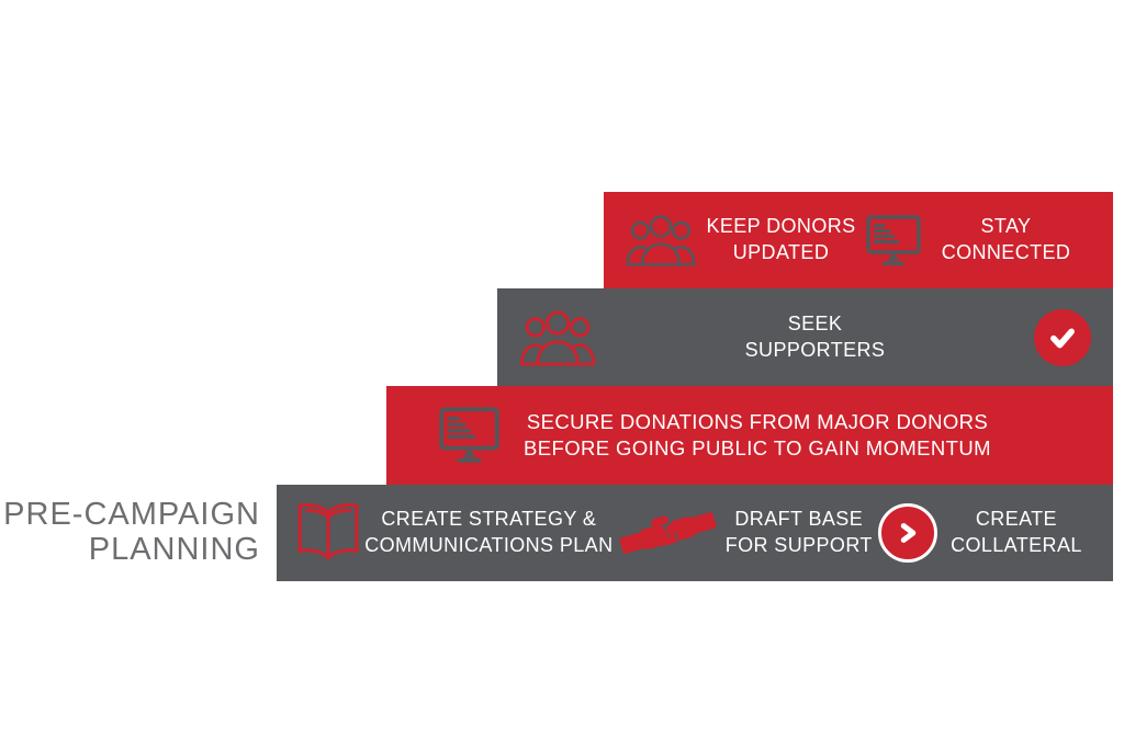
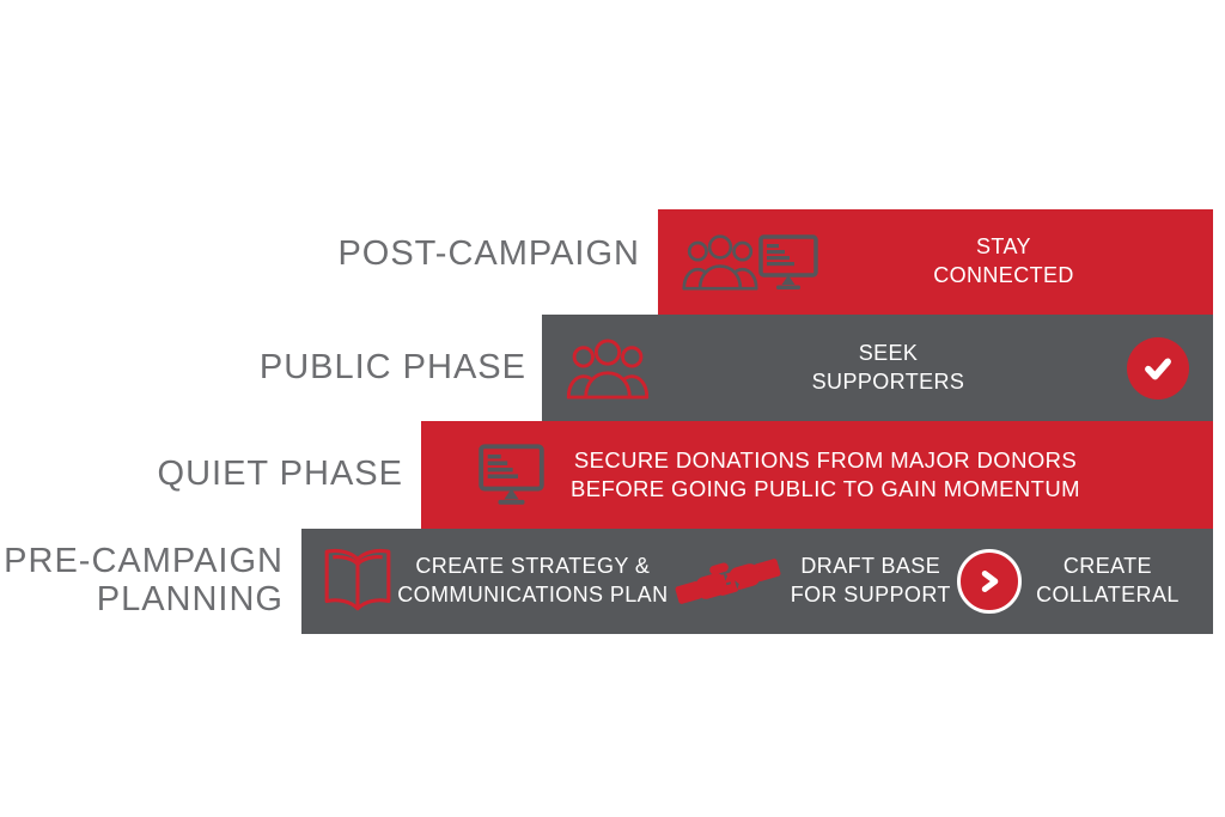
+ POST-CAMPAIGN
+ PUBLIC PHASE
+ QUIET PHASE
  PRE-CAMPAIGN
  PLANNING
- KEEP DONORS
- UPDATED
  STAY
  CONNECTED
  SEEK
  SUPPORTERS
  SECURE DONATIONS FROM MAJOR DONORS
  BEFORE GOING PUBLIC TO GAIN MOMENTUM
  CREATE STRATEGY &
  COMMUNICATIONS PLAN
  DRAFT BASE
  FOR SUPPORT
  CREATE
  COLLATERAL
